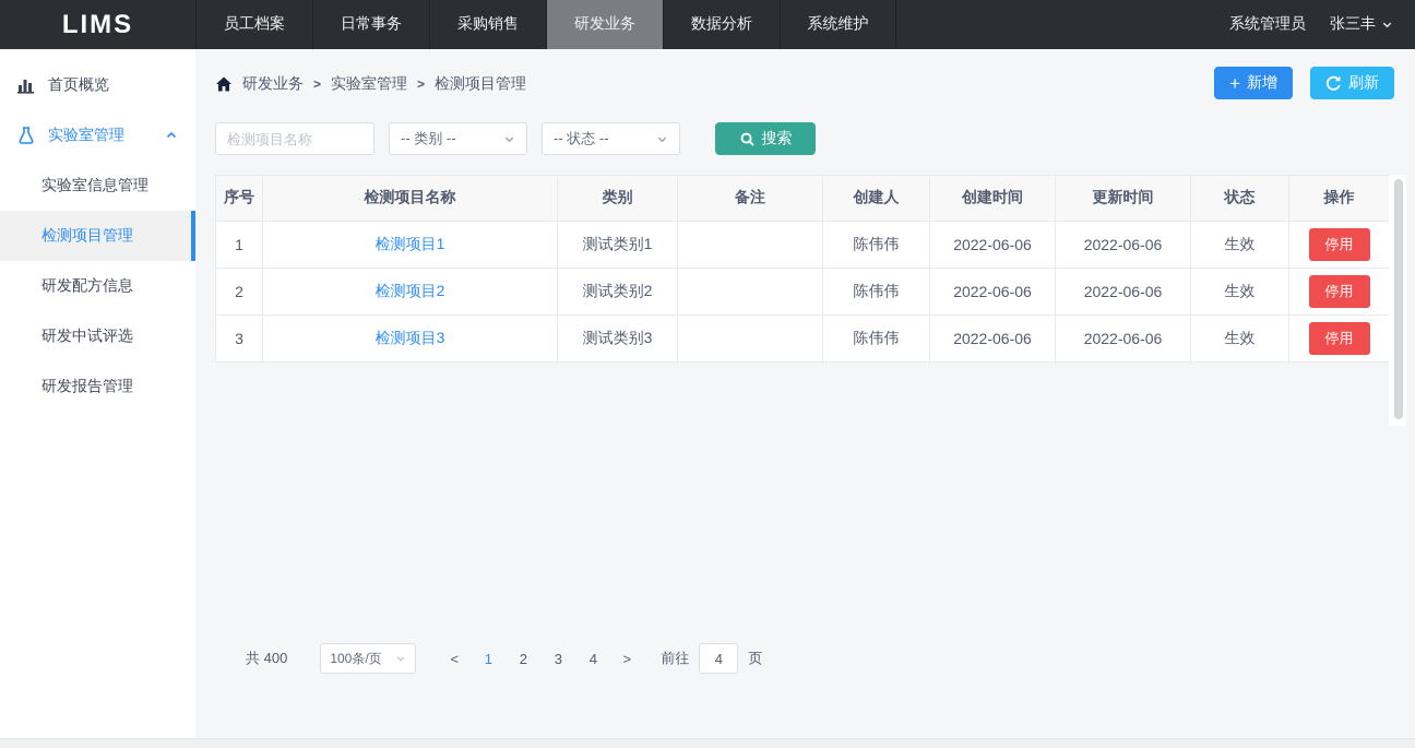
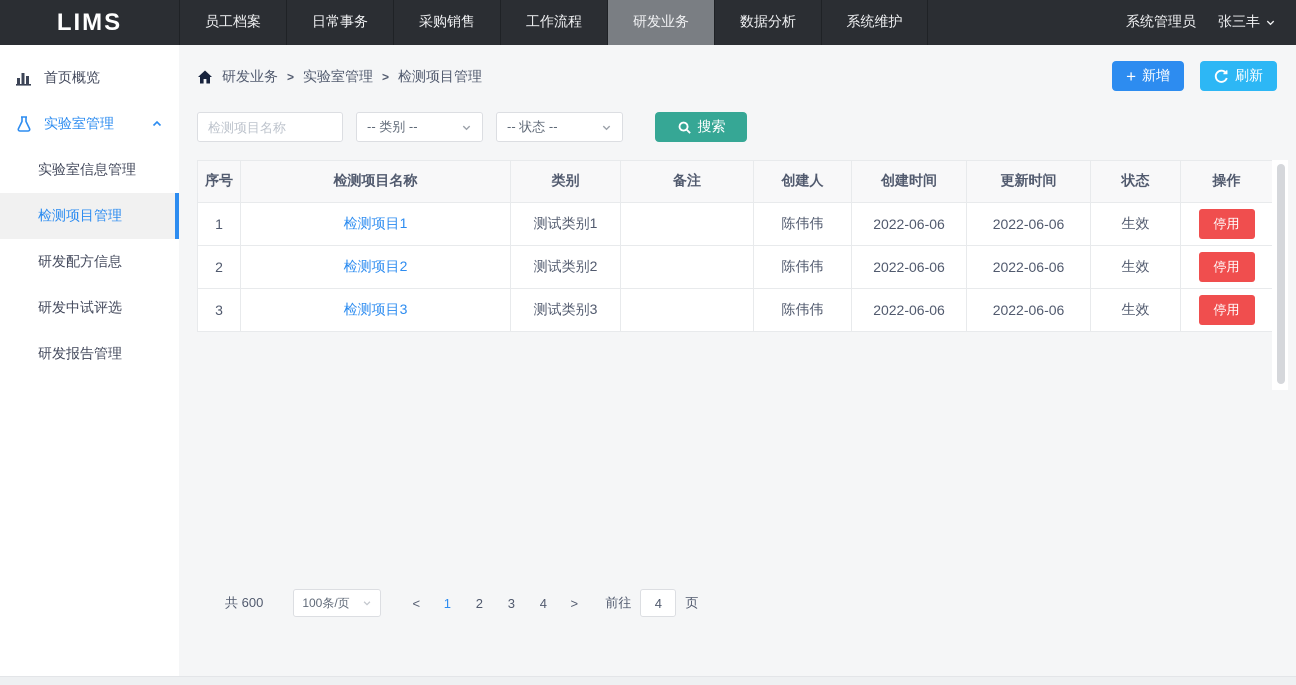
  LIMS
  员工档案
  日常事务
  采购销售
+ 工作流程
  研发业务
  数据分析
  系统维护
  系统管理员
  张三丰
  首页概览
  实验室管理
  实验室信息管理
  检测项目管理
  研发配方信息
  研发中试评选
  研发报告管理
  研发业务
  >
  实验室管理
  >
  检测项目管理
  +
  新增
  刷新
  检测项目名称
  -- 类别 --
  -- 状态 --
  搜索
  序号	检测项目名称	类别	备注	创建人	创建时间	更新时间	状态	操作
  1	检测项目1	测试类别1		陈伟伟	2022-06-06	2022-06-06	生效	停用
  2	检测项目2	测试类别2		陈伟伟	2022-06-06	2022-06-06	生效	停用
  3	检测项目3	测试类别3		陈伟伟	2022-06-06	2022-06-06	生效	停用
- 共 400
+ 共 600
  100条/页
  <
  1
  2
  3
  4
  >
  前往
  4
  页
